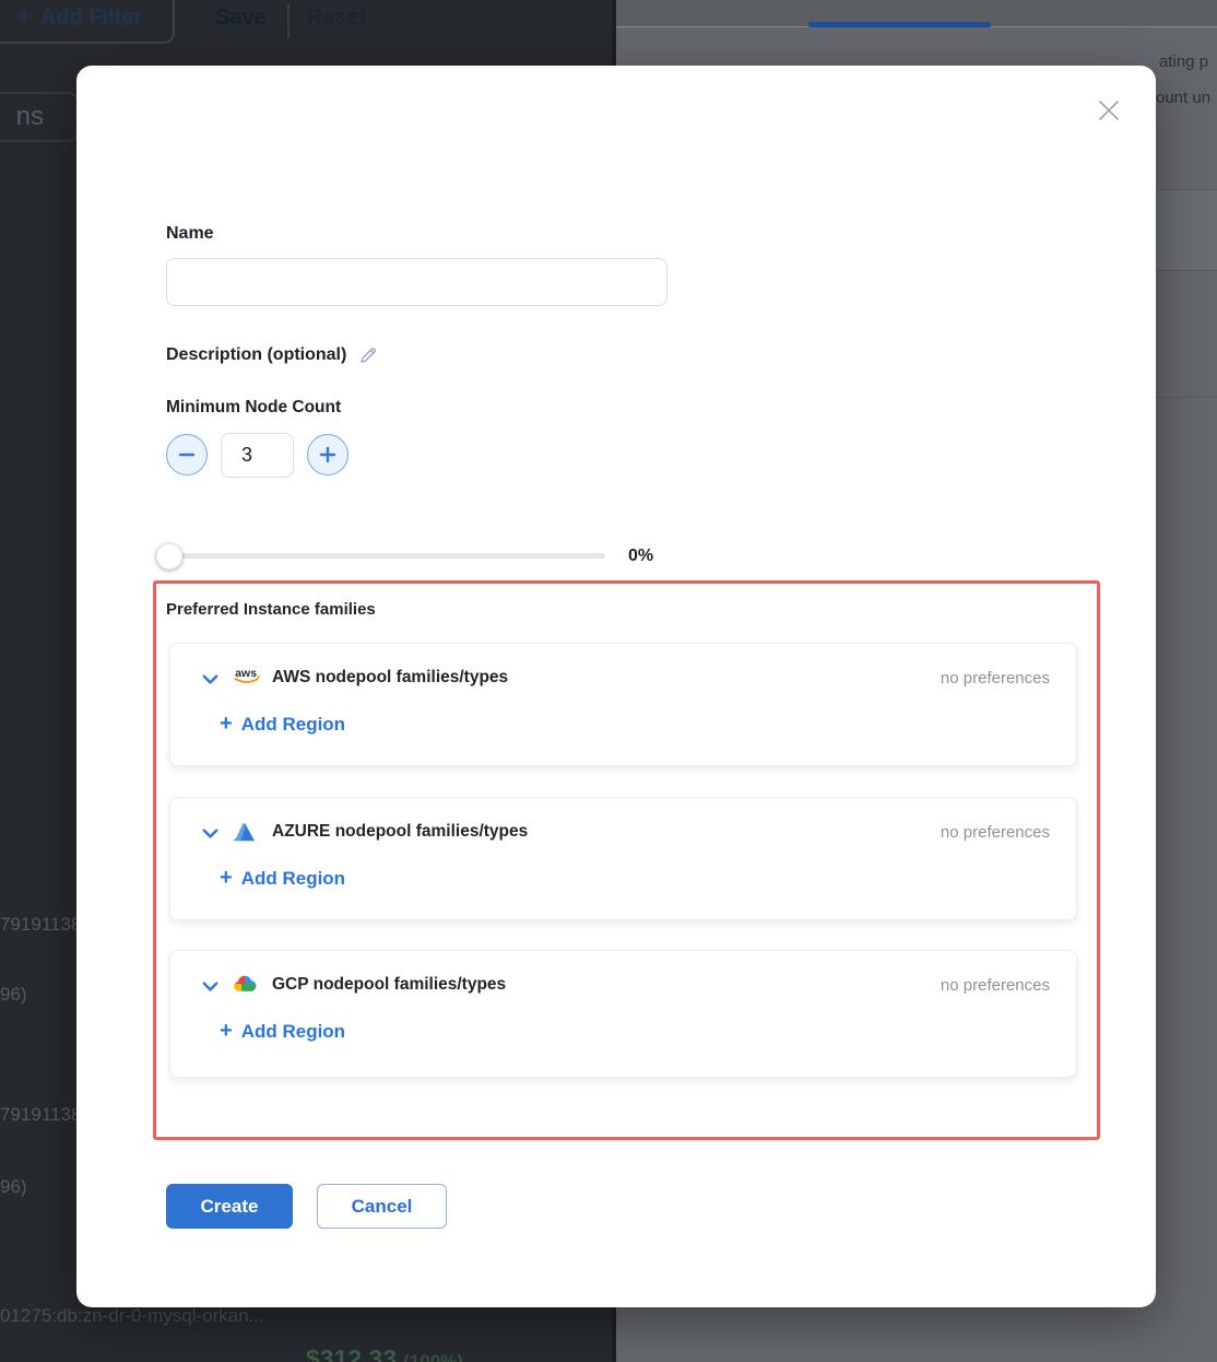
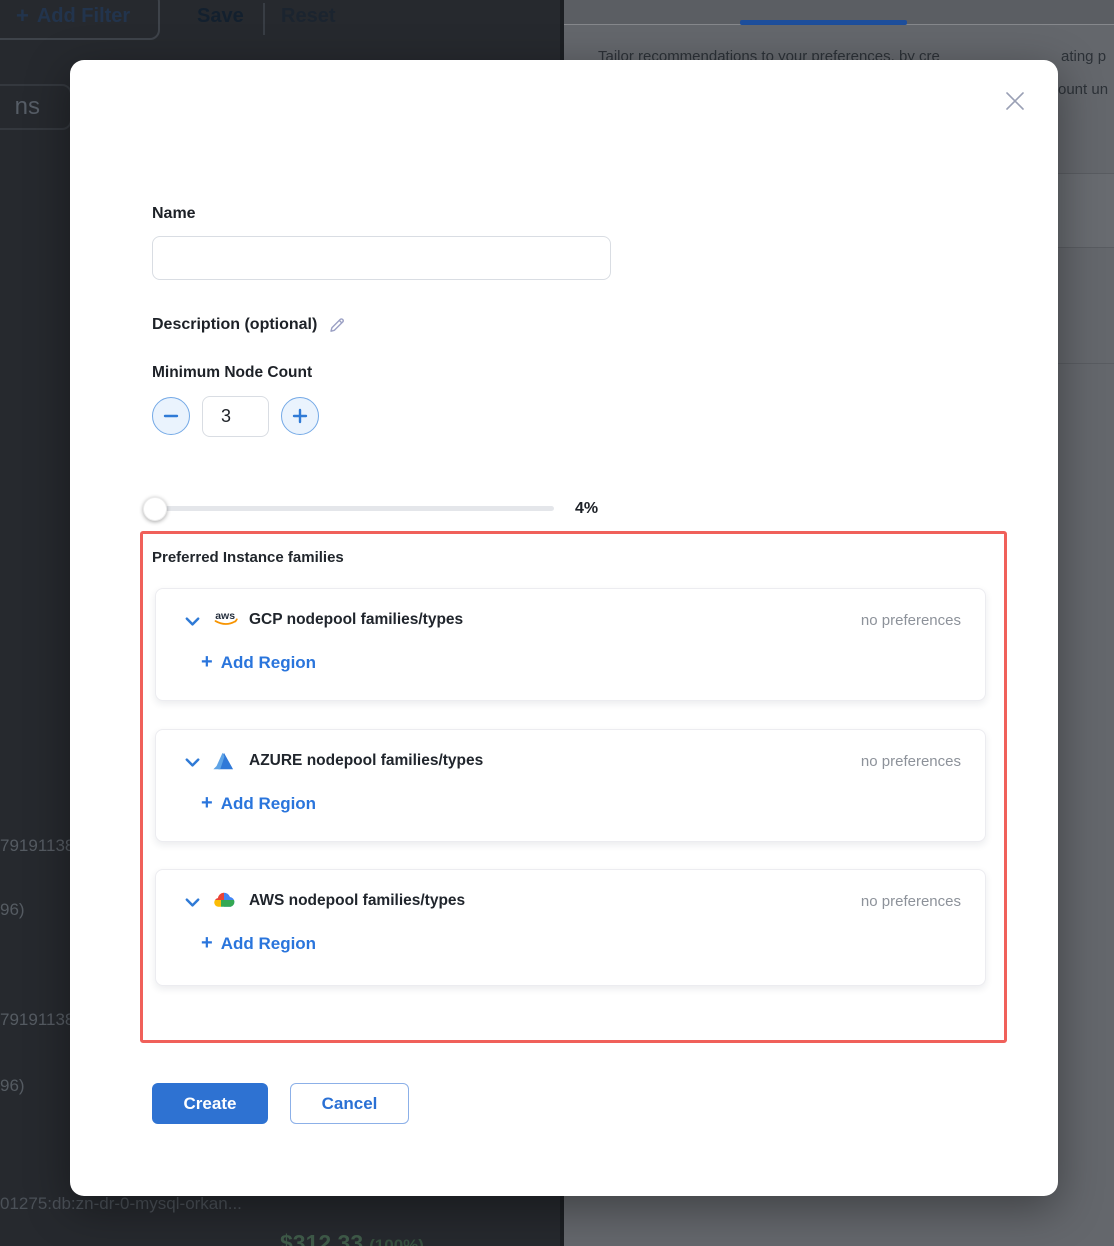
  +
  Add Filter
  ns
  7919113
  96)
  7919113
  96)
  01275:db:zn-dr-0-mysql-orkan...
+ Tailor recommendations to your preferences, by cre
  ating p
  ount un
  Name
  Description (optional)
  Minimum Node Count
  3
- 0%
+ 4%
  Preferred Instance families
  aws
- AWS nodepool families/types
+ GCP nodepool families/types
  no preferences
  +
  Add Region
  AZURE nodepool families/types
  no preferences
  +
  Add Region
- GCP nodepool families/types
+ AWS nodepool families/types
  no preferences
  +
  Add Region
  Create
  Cancel
